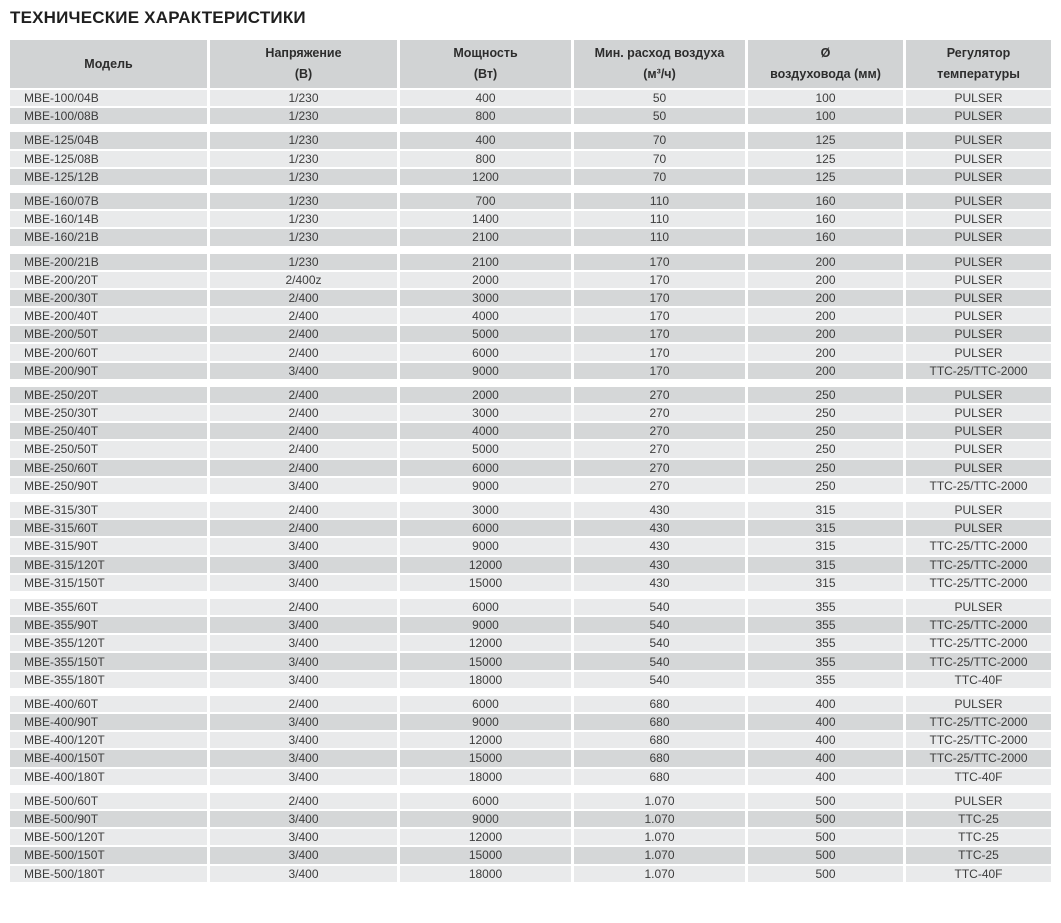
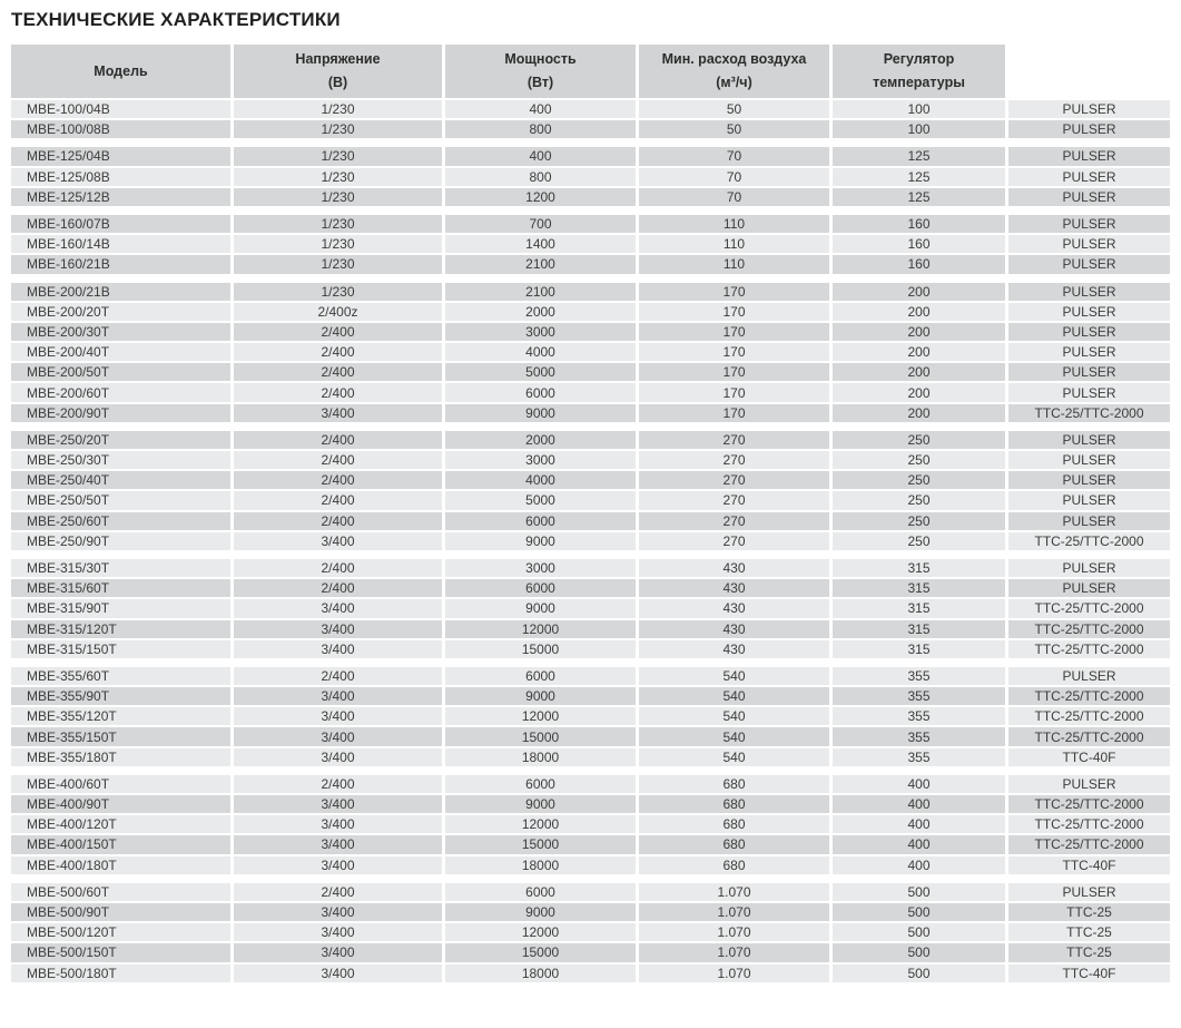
  ТЕХНИЧЕСКИЕ ХАРАКТЕРИСТИКИ
  Модель
  Напряжение
  (В)
  Мощность
  (Вт)
  Мин. расход воздуха
  (м³/ч)
- Ø
- воздуховода (мм)
  Регулятор
  температуры
  MBE-100/04B
  1/230
  400
  50
  100
  PULSER
  MBE-100/08B
  1/230
  800
  50
  100
  PULSER
  MBE-125/04B
  1/230
  400
  70
  125
  PULSER
  MBE-125/08B
  1/230
  800
  70
  125
  PULSER
  MBE-125/12B
  1/230
  1200
  70
  125
  PULSER
  MBE-160/07B
  1/230
  700
  110
  160
  PULSER
  MBE-160/14B
  1/230
  1400
  110
  160
  PULSER
  MBE-160/21B
  1/230
  2100
  110
  160
  PULSER
  MBE-200/21B
  1/230
  2100
  170
  200
  PULSER
  MBE-200/20T
  2/400z
  2000
  170
  200
  PULSER
  MBE-200/30T
  2/400
  3000
  170
  200
  PULSER
  MBE-200/40T
  2/400
  4000
  170
  200
  PULSER
  MBE-200/50T
  2/400
  5000
  170
  200
  PULSER
  MBE-200/60T
  2/400
  6000
  170
  200
  PULSER
  MBE-200/90T
  3/400
  9000
  170
  200
  TTC-25/TTC-2000
  MBE-250/20T
  2/400
  2000
  270
  250
  PULSER
  MBE-250/30T
  2/400
  3000
  270
  250
  PULSER
  MBE-250/40T
  2/400
  4000
  270
  250
  PULSER
  MBE-250/50T
  2/400
  5000
  270
  250
  PULSER
  MBE-250/60T
  2/400
  6000
  270
  250
  PULSER
  MBE-250/90T
  3/400
  9000
  270
  250
  TTC-25/TTC-2000
  MBE-315/30T
  2/400
  3000
  430
  315
  PULSER
  MBE-315/60T
  2/400
  6000
  430
  315
  PULSER
  MBE-315/90T
  3/400
  9000
  430
  315
  TTC-25/TTC-2000
  MBE-315/120T
  3/400
  12000
  430
  315
  TTC-25/TTC-2000
  MBE-315/150T
  3/400
  15000
  430
  315
  TTC-25/TTC-2000
  MBE-355/60T
  2/400
  6000
  540
  355
  PULSER
  MBE-355/90T
  3/400
  9000
  540
  355
  TTC-25/TTC-2000
  MBE-355/120T
  3/400
  12000
  540
  355
  TTC-25/TTC-2000
  MBE-355/150T
  3/400
  15000
  540
  355
  TTC-25/TTC-2000
  MBE-355/180T
  3/400
  18000
  540
  355
  TTC-40F
  MBE-400/60T
  2/400
  6000
  680
  400
  PULSER
  MBE-400/90T
  3/400
  9000
  680
  400
  TTC-25/TTC-2000
  MBE-400/120T
  3/400
  12000
  680
  400
  TTC-25/TTC-2000
  MBE-400/150T
  3/400
  15000
  680
  400
  TTC-25/TTC-2000
  MBE-400/180T
  3/400
  18000
  680
  400
  TTC-40F
  MBE-500/60T
  2/400
  6000
  1.070
  500
  PULSER
  MBE-500/90T
  3/400
  9000
  1.070
  500
  TTC-25
  MBE-500/120T
  3/400
  12000
  1.070
  500
  TTC-25
  MBE-500/150T
  3/400
  15000
  1.070
  500
  TTC-25
  MBE-500/180T
  3/400
  18000
  1.070
  500
  TTC-40F
